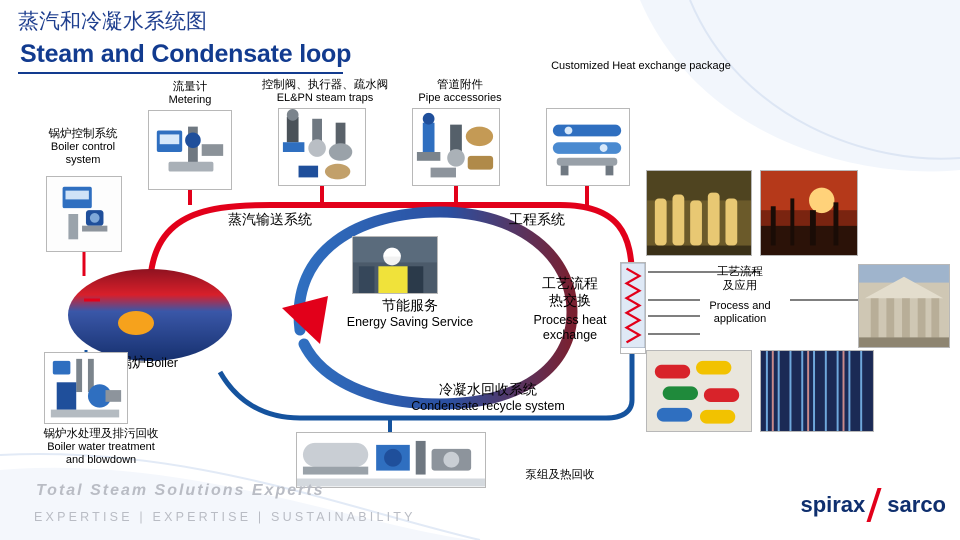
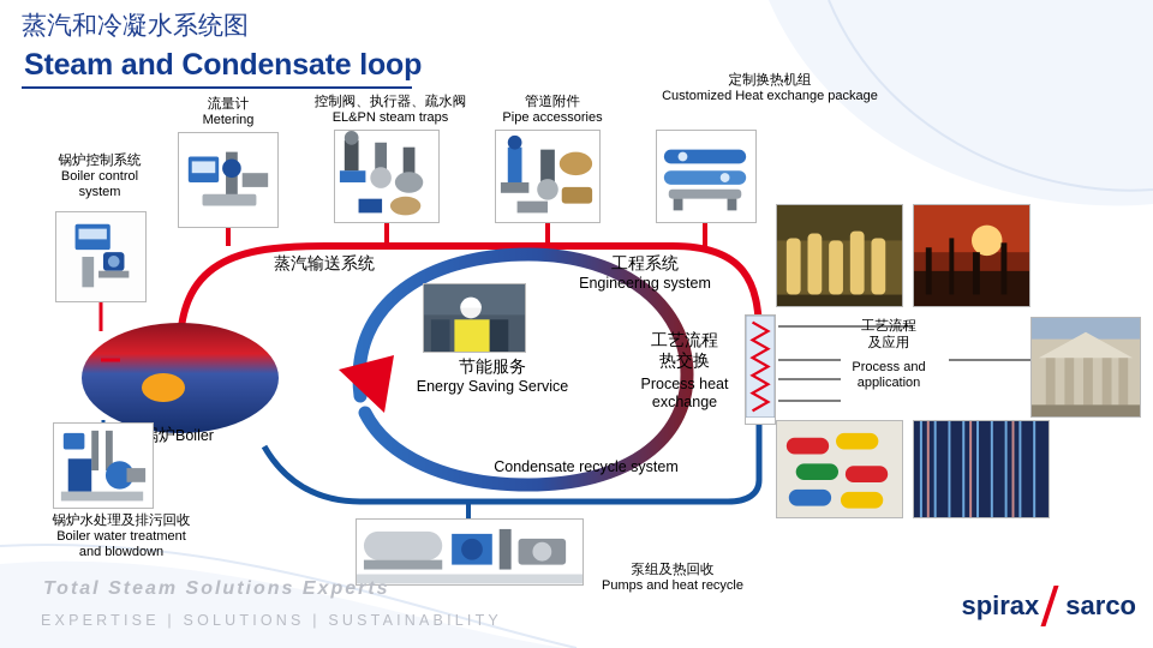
  蒸汽和冷凝水系统图
  Steam and Condensate loop
  锅炉控制系统
  Boiler control
  system
  流量计
  Metering
  控制阀、执行器、疏水阀
  EL&PN steam traps
  管道附件
  Pipe accessories
+ 定制换热机组
  Customized Heat exchange package
  炉Boiler
  锅炉水处理及排污回收
  Boiler water treatment
  and blowdown
  蒸汽输送系统
  工程系统
+ Engineering system
  节能服务
  Energy Saving Service
  工艺流程
  热交换
  Process heat
  exchange
  工艺流程
  及应用
  Process and
  application
- 冷凝水回收系统
  Condensate recycle system
  泵组及热回收
+ Pumps and heat recycle
  Total Steam Solutions Experts
- EXPERTISE | EXPERTISE | SUSTAINABILITY
+ EXPERTISE | SOLUTIONS | SUSTAINABILITY
  spirax sarco
